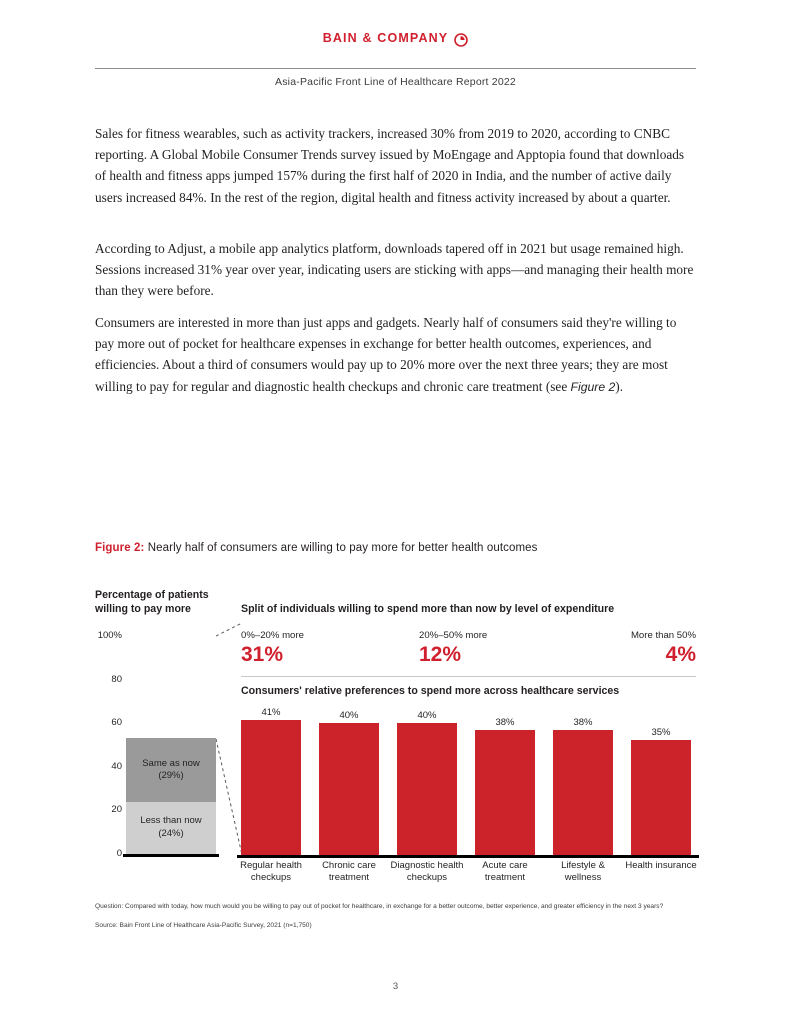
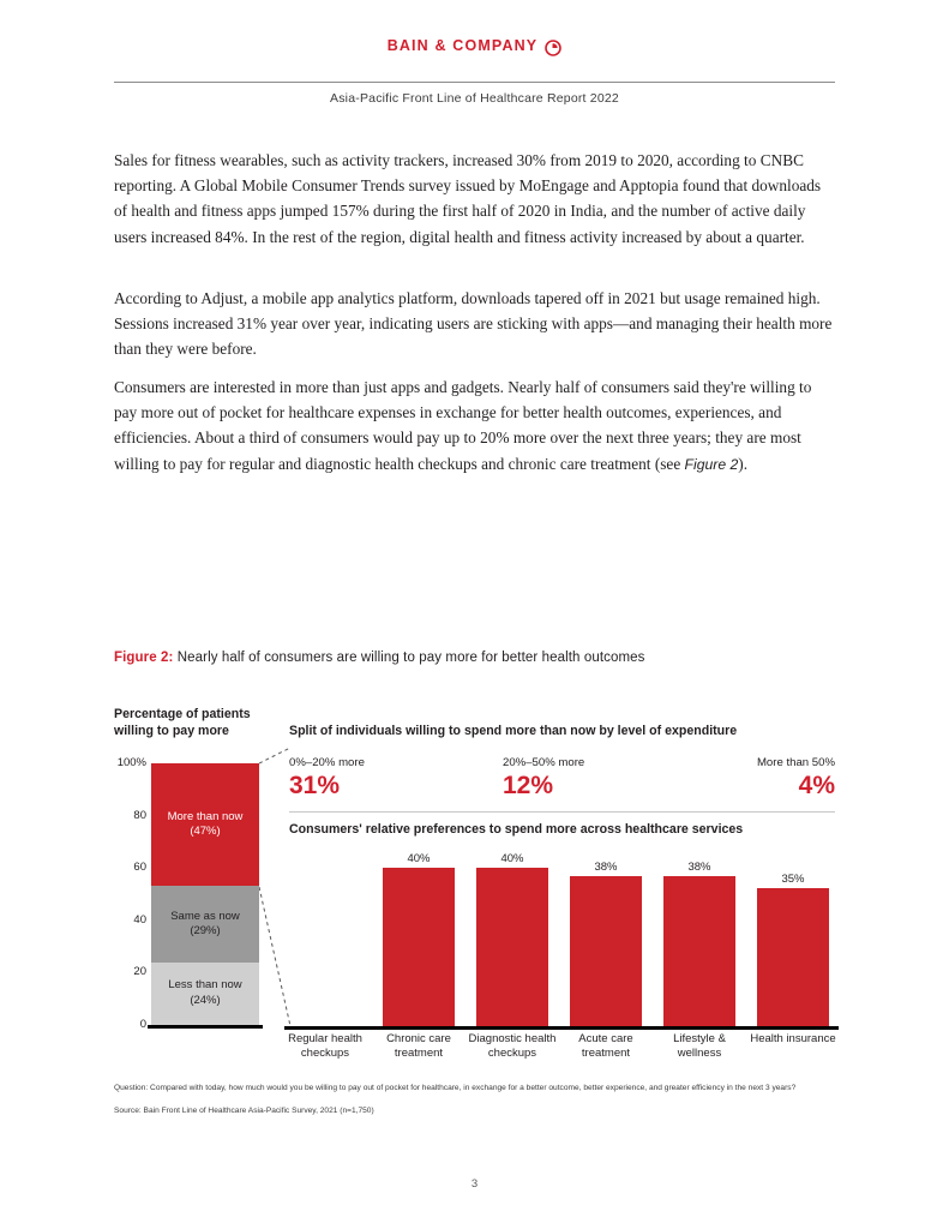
  BAIN & COMPANY
  Asia-Pacific Front Line of Healthcare Report 2022
  Sales for fitness wearables, such as activity trackers, increased 30% from 2019 to 2020, according to CNBC reporting. A Global Mobile Consumer Trends survey issued by MoEngage and Apptopia found that downloads of health and fitness apps jumped 157% during the first half of 2020 in India, and the number of active daily users increased 84%. In the rest of the region, digital health and fitness activity increased by about a quarter.
  According to Adjust, a mobile app analytics platform, downloads tapered off in 2021 but usage remained high. Sessions increased 31% year over year, indicating users are sticking with apps—and managing their health more than they were before.
  Consumers are interested in more than just apps and gadgets. Nearly half of consumers said they're willing to pay more out of pocket for healthcare expenses in exchange for better health outcomes, experiences, and efficiencies. About a third of consumers would pay up to 20% more over the next three years; they are most willing to pay for regular and diagnostic health checkups and chronic care treatment (see Figure 2).
  Figure 2: Nearly half of consumers are willing to pay more for better health outcomes
  Percentage of patients willing to pay more
  100%
  80
  60
  40
  20
  0
+ More than now
+ (47%)
  Same as now
  (29%)
  Less than now
  (24%)
  Split of individuals willing to spend more than now by level of expenditure
  0%–20% more
  31%
  20%–50% more
  12%
  More than 50%
  4%
  Consumers' relative preferences to spend more across healthcare services
- 41%
  40%
  40%
  38%
  38%
  35%
  Regular health checkups
  Chronic care treatment
  Diagnostic health checkups
  Acute care treatment
  Lifestyle & wellness
  Health insurance
  3
